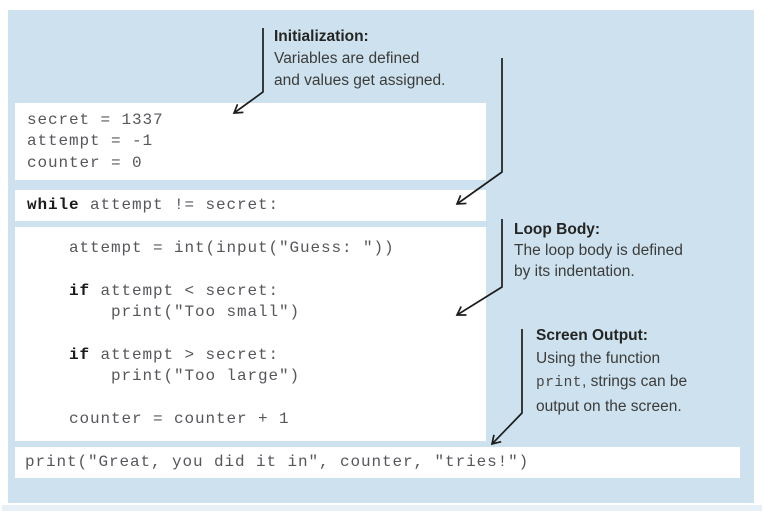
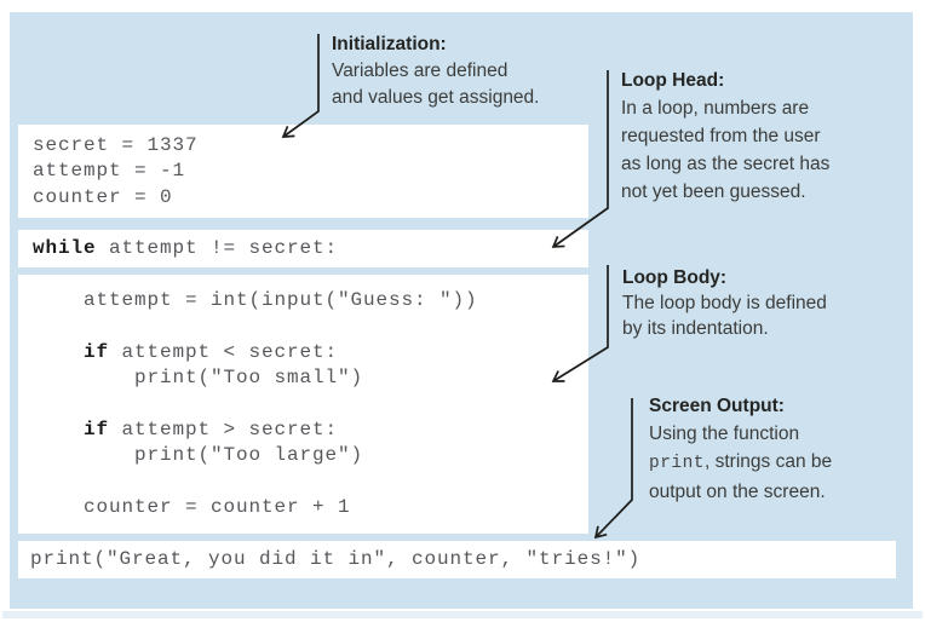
  secret = 1337
  attempt = -1
  counter = 0
  while attempt != secret:
  attempt = int(input("Guess: "))
  if attempt < secret:
  print("Too small")
  if attempt > secret:
  print("Too large")
  counter = counter + 1
  print("Great, you did it in", counter, "tries!")
  Initialization:
  Variables are defined
  and values get assigned.
+ Loop Head:
+ In a loop, numbers are
+ requested from the user
+ as long as the secret has
+ not yet been guessed.
  Loop Body:
  The loop body is defined
  by its indentation.
  Screen Output:
  Using the function
  print, strings can be
  output on the screen.
